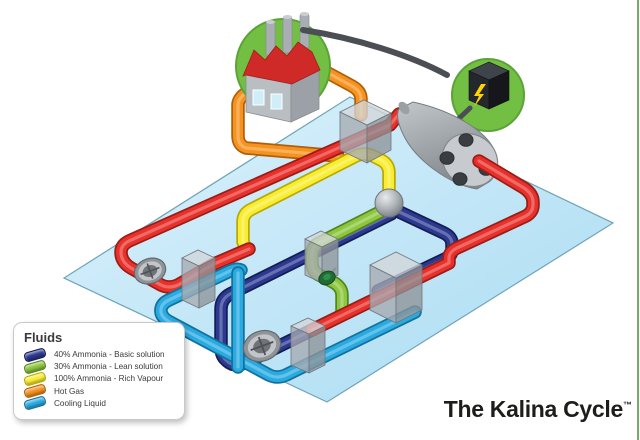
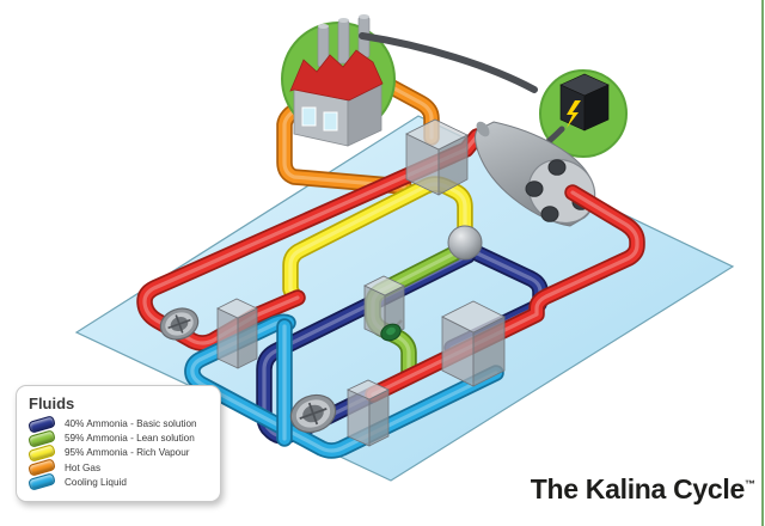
  Fluids
  40% Ammonia - Basic solution
- 30% Ammonia - Lean solution
+ 59% Ammonia - Lean solution
- 100% Ammonia - Rich Vapour
+ 95% Ammonia - Rich Vapour
  Hot Gas
  Cooling Liquid
  The Kalina Cycle™
